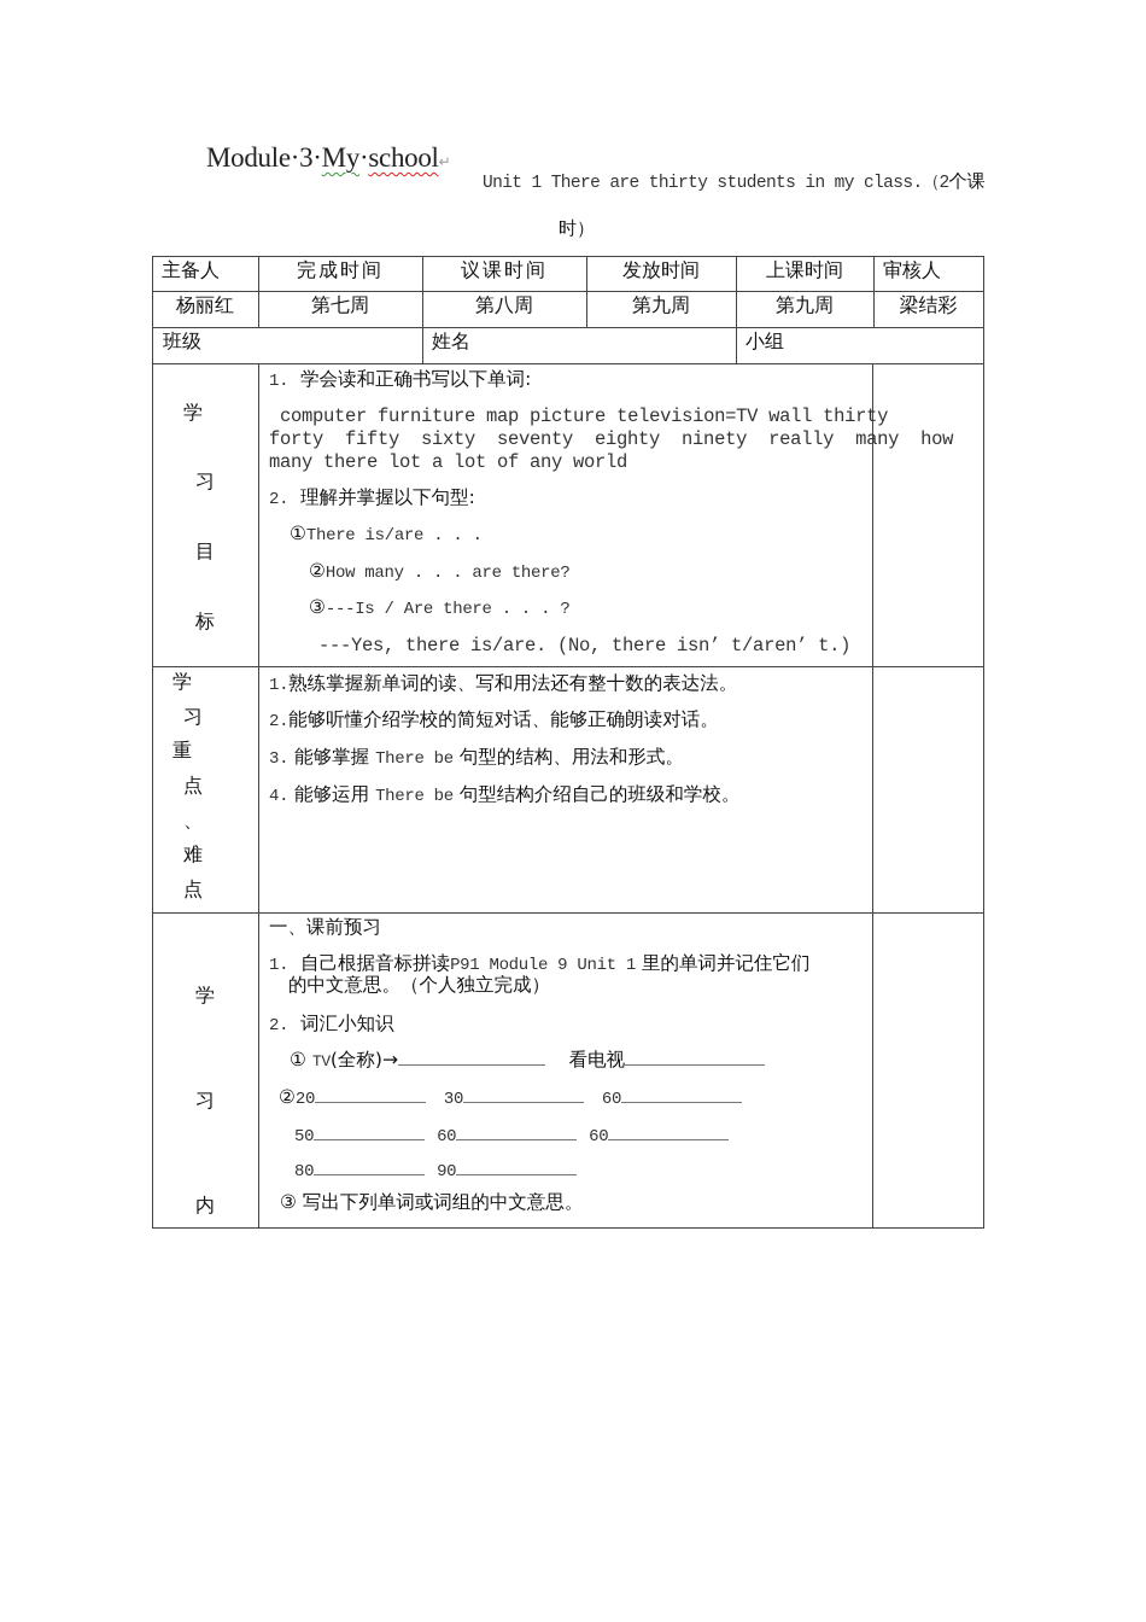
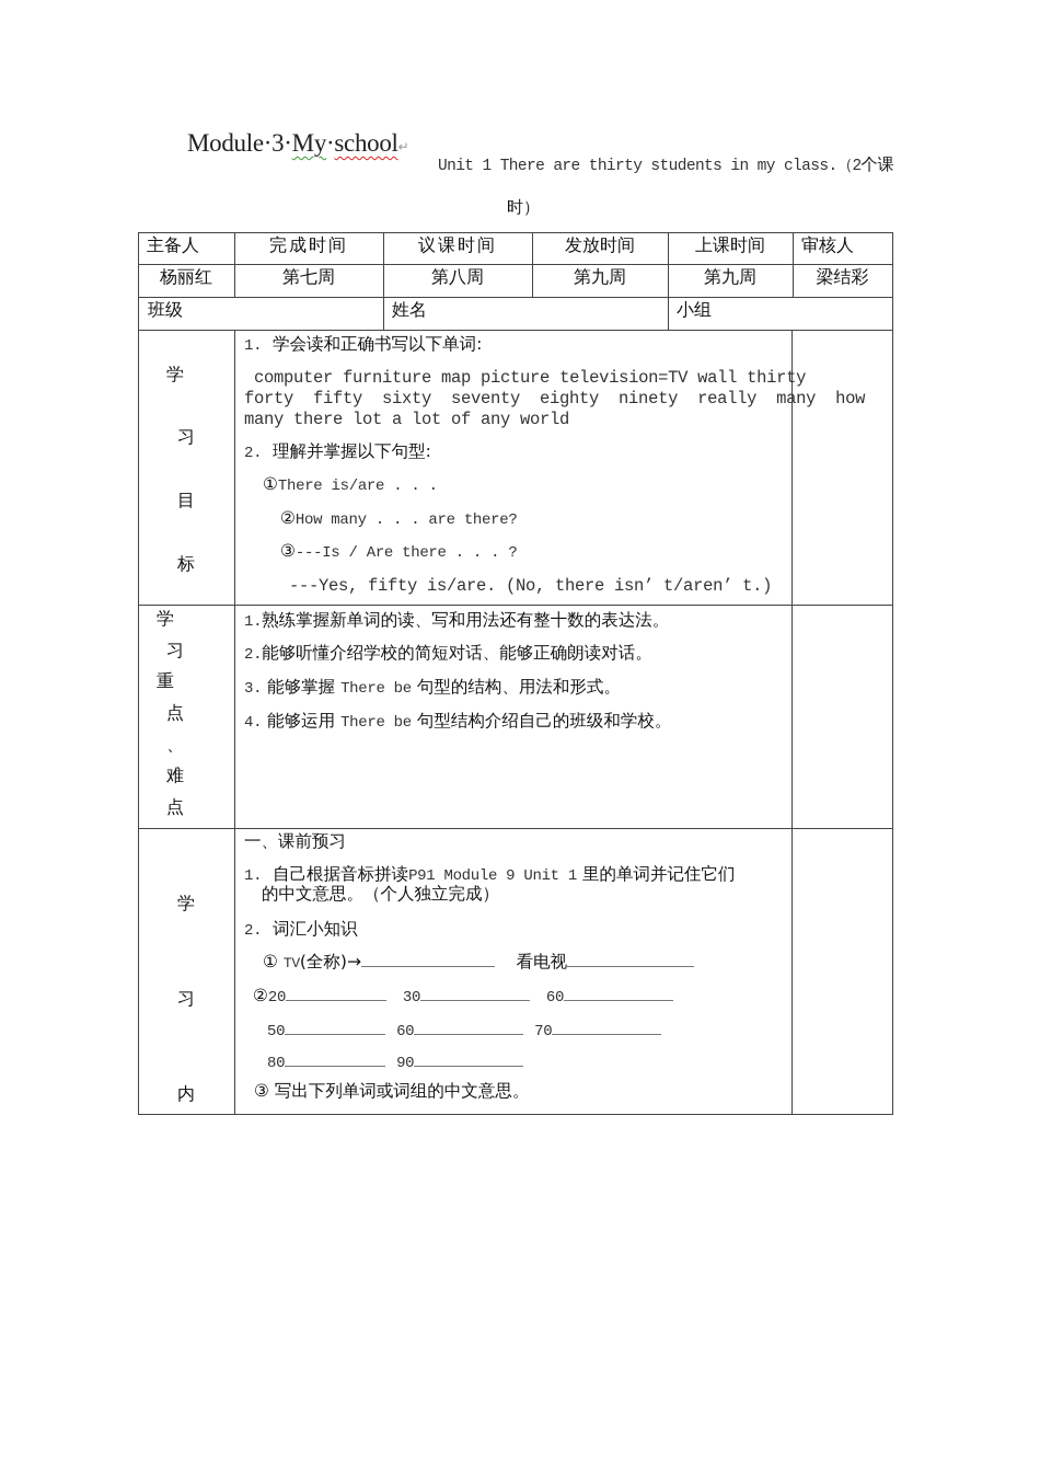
  Module·3·My·school↵
  Unit 1 There are thirty students in my class.（2个课
  时）
  主备人
  完成时间
  议课时间
  发放时间
  上课时间
  审核人
  杨丽红
  第七周
  第八周
  第九周
  第九周
  梁结彩
  班级
  姓名
  小组
  学
  习
  目
  标
  1. 学会读和正确书写以下单词:
  computer furniture map picture television=TV wall thirty
  forty fifty sixty seventy eighty ninety really many how
  many there lot a lot of any world
  2. 理解并掌握以下句型:
  ①There is/are . . .
  ②How many . . . are there?
  ③---Is / Are there . . . ?
- ---Yes, there is/are. (No, there isn’ t/aren’ t.)
+ ---Yes, fifty is/are. (No, there isn’ t/aren’ t.)
  学
  习
  重
  点
  、
  难
  点
  1.熟练掌握新单词的读、写和用法还有整十数的表达法。
  2.能够听懂介绍学校的简短对话、能够正确朗读对话。
  3. 能够掌握 There be 句型的结构、用法和形式。
  4. 能够运用 There be 句型结构介绍自己的班级和学校。
  学
  习
  内
  一、课前预习
  1. 自己根据音标拼读P91 Module 9 Unit 1 里的单词并记住它们
  的中文意思。（个人独立完成）
  2. 词汇小知识
  ① TV(全称)→ 看电视
  ②20 30 60
- 50 60 60
+ 50 60 70
  80 90
  ③ 写出下列单词或词组的中文意思。
